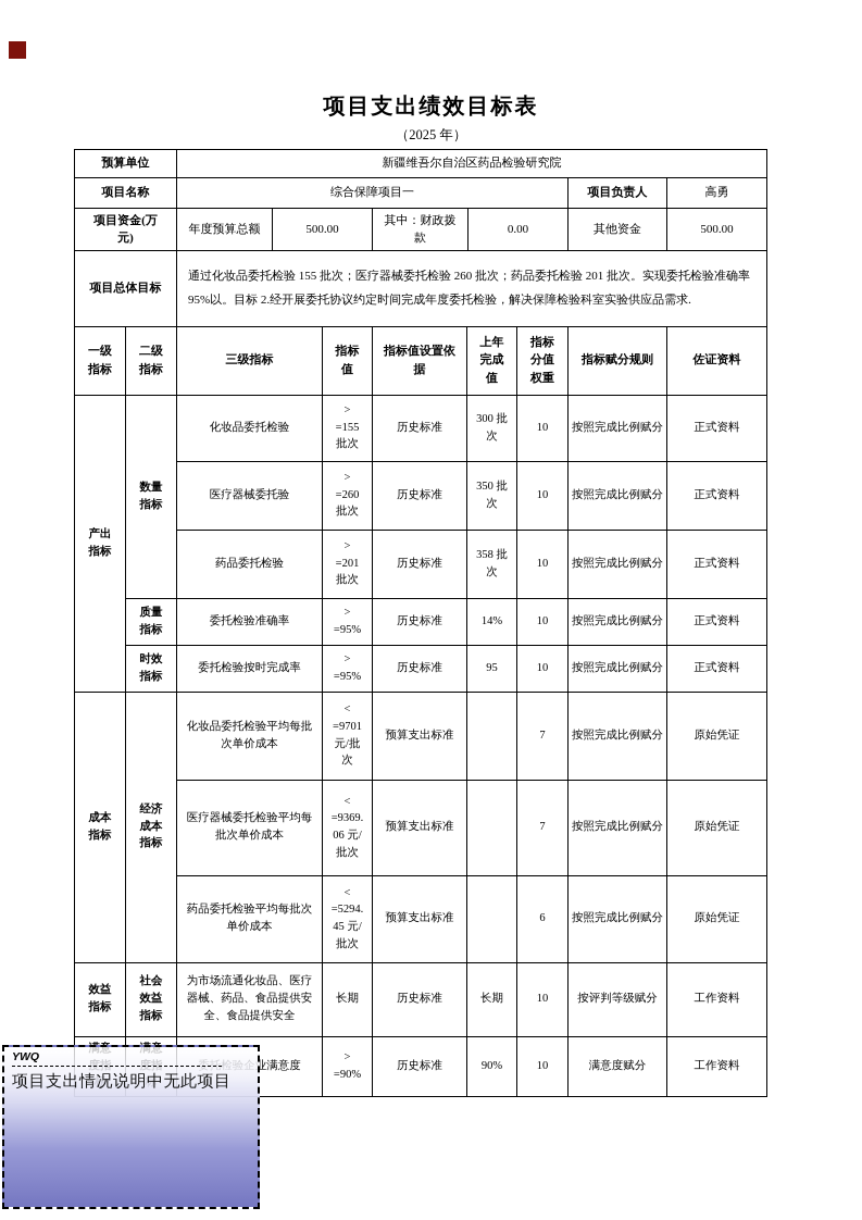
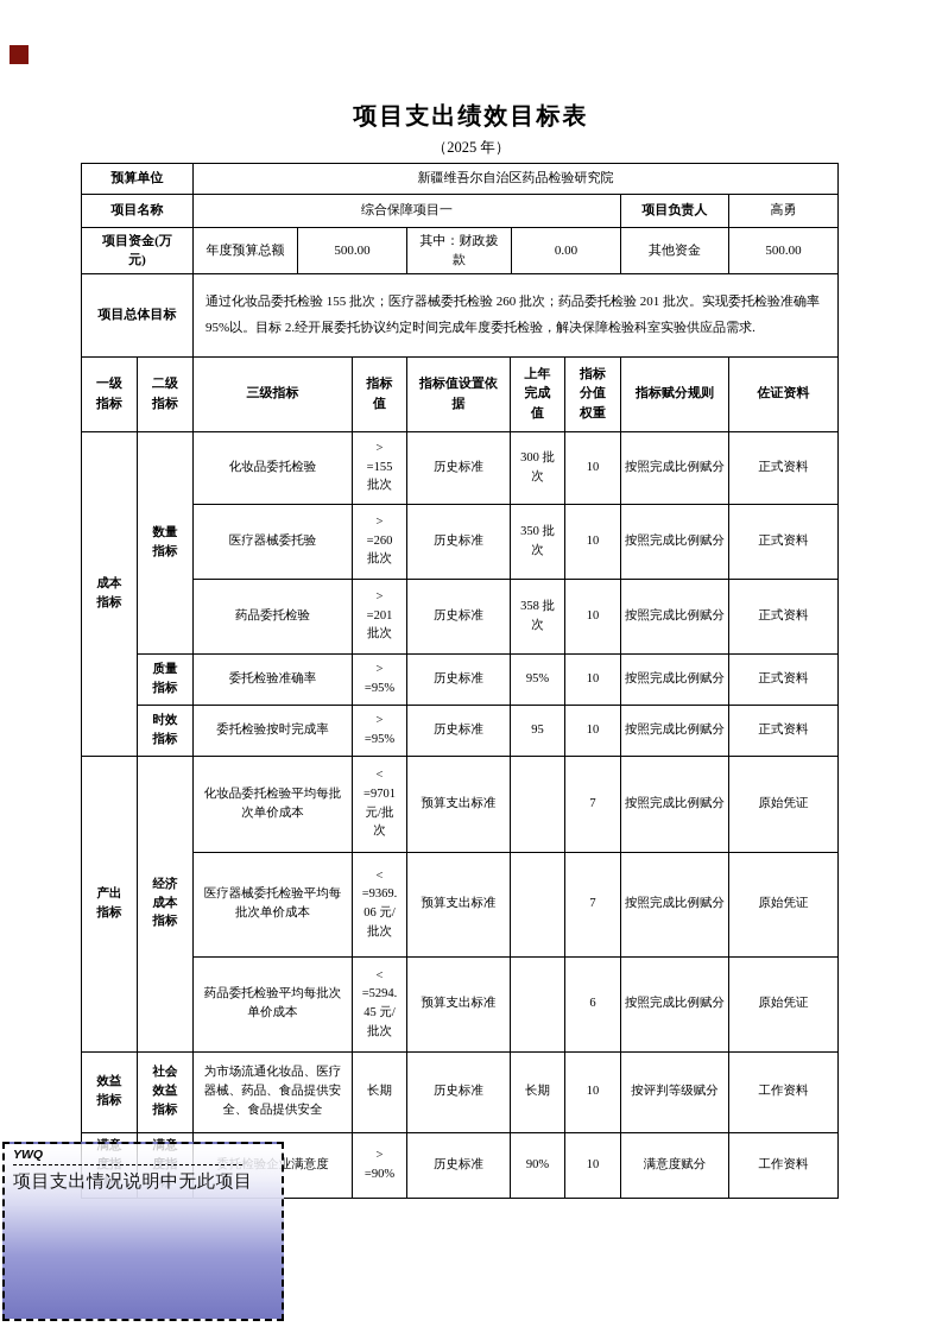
  项目支出绩效目标表
  （2025 年）
  预算单位	新疆维吾尔自治区药品检验研究院
  项目名称	综合保障项目一	项目负责人	高勇
  项目资金(万 元)	年度预算总额	500.00	其中：财政拨 款	0.00	其他资金	500.00
  项目总体目标	通过化妆品委托检验 155 批次；医疗器械委托检验 260 批次；药品委托检验 201 批次。实现委托检验准确率 95%以。目标 2.经开展委托协议约定时间完成年度委托检验，解决保障检验科室实验供应品需求.
  一级 指标	二级 指标	三级指标	指标 值	指标值设置依 据	上年 完成 值	指标 分值 权重	指标赋分规则	佐证资料
- 产出指标	数量指标	化妆品委托检验	> =155 批次	历史标准	300 批次	10	按照完成比例赋分	正式资料
+ 成本指标	数量指标	化妆品委托检验	> =155 批次	历史标准	300 批次	10	按照完成比例赋分	正式资料
  医疗器械委托验	> =260 批次	历史标准	350 批次	10	按照完成比例赋分	正式资料
  药品委托检验	> =201 批次	历史标准	358 批次	10	按照完成比例赋分	正式资料
- 质量指标	委托检验准确率	> =95%	历史标准	14%	10	按照完成比例赋分	正式资料
+ 质量指标	委托检验准确率	> =95%	历史标准	95%	10	按照完成比例赋分	正式资料
  时效指标	委托检验按时完成率	> =95%	历史标准	95	10	按照完成比例赋分	正式资料
- 成本指标	经济成本指标	化妆品委托检验平均每批次单价成本	< =9701 元/批 次	预算支出标准		7	按照完成比例赋分	原始凭证
+ 产出指标	经济成本指标	化妆品委托检验平均每批次单价成本	< =9701 元/批 次	预算支出标准		7	按照完成比例赋分	原始凭证
  医疗器械委托检验平均每批次单价成本	< =9369. 06 元/ 批次	预算支出标准		7	按照完成比例赋分	原始凭证
  药品委托检验平均每批次单价成本	< =5294. 45 元/ 批次	预算支出标准		6	按照完成比例赋分	原始凭证
  效益指标	社会效益指标	为市场流通化妆品、医疗器械、药品、食品提供安全、食品提供安全	长期	历史标准	长期	10	按评判等级赋分	工作资料
  YWQ
  项目支出情况说明中无此项目
